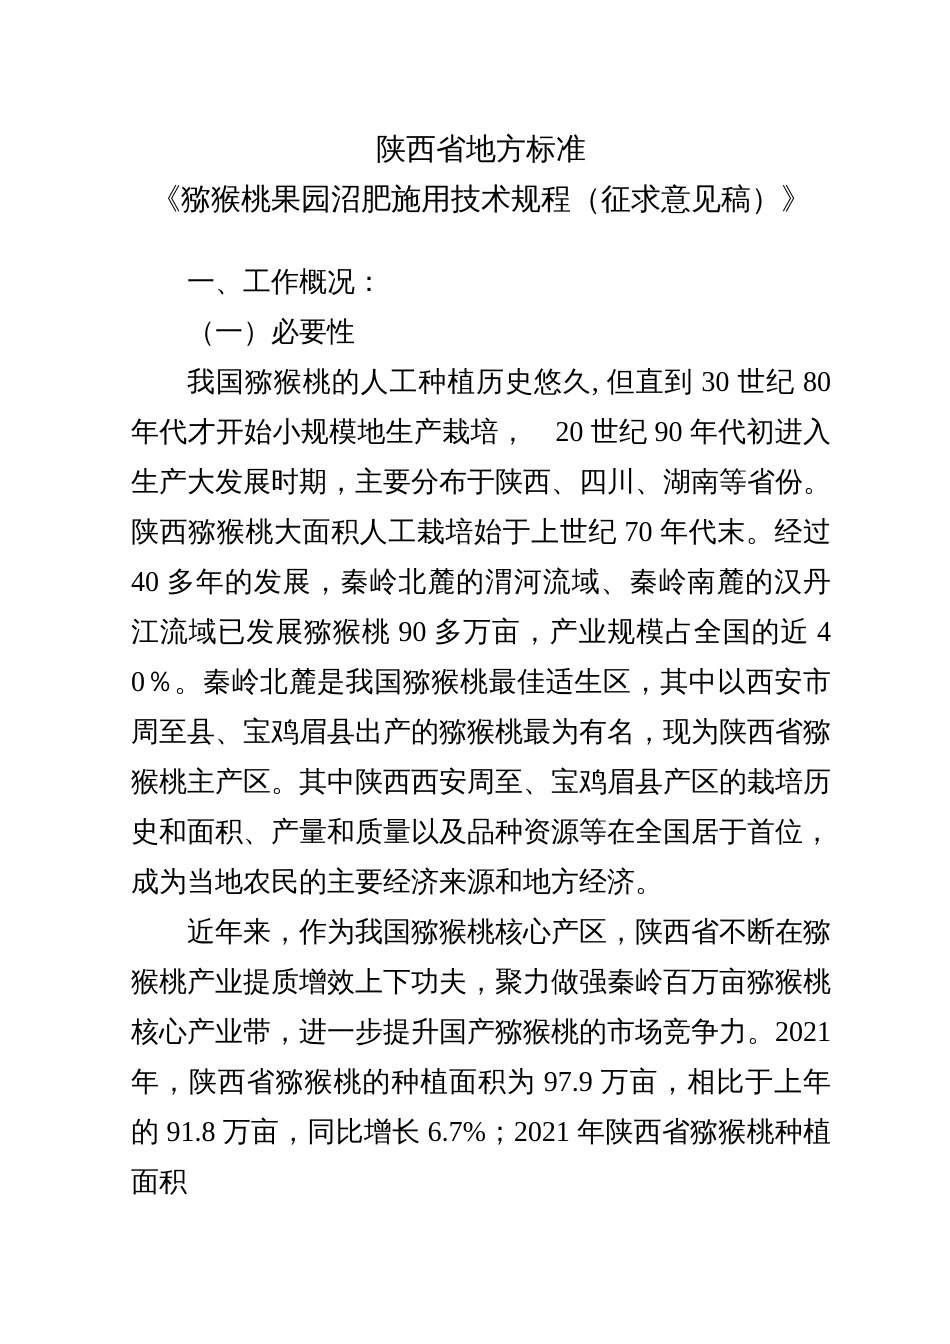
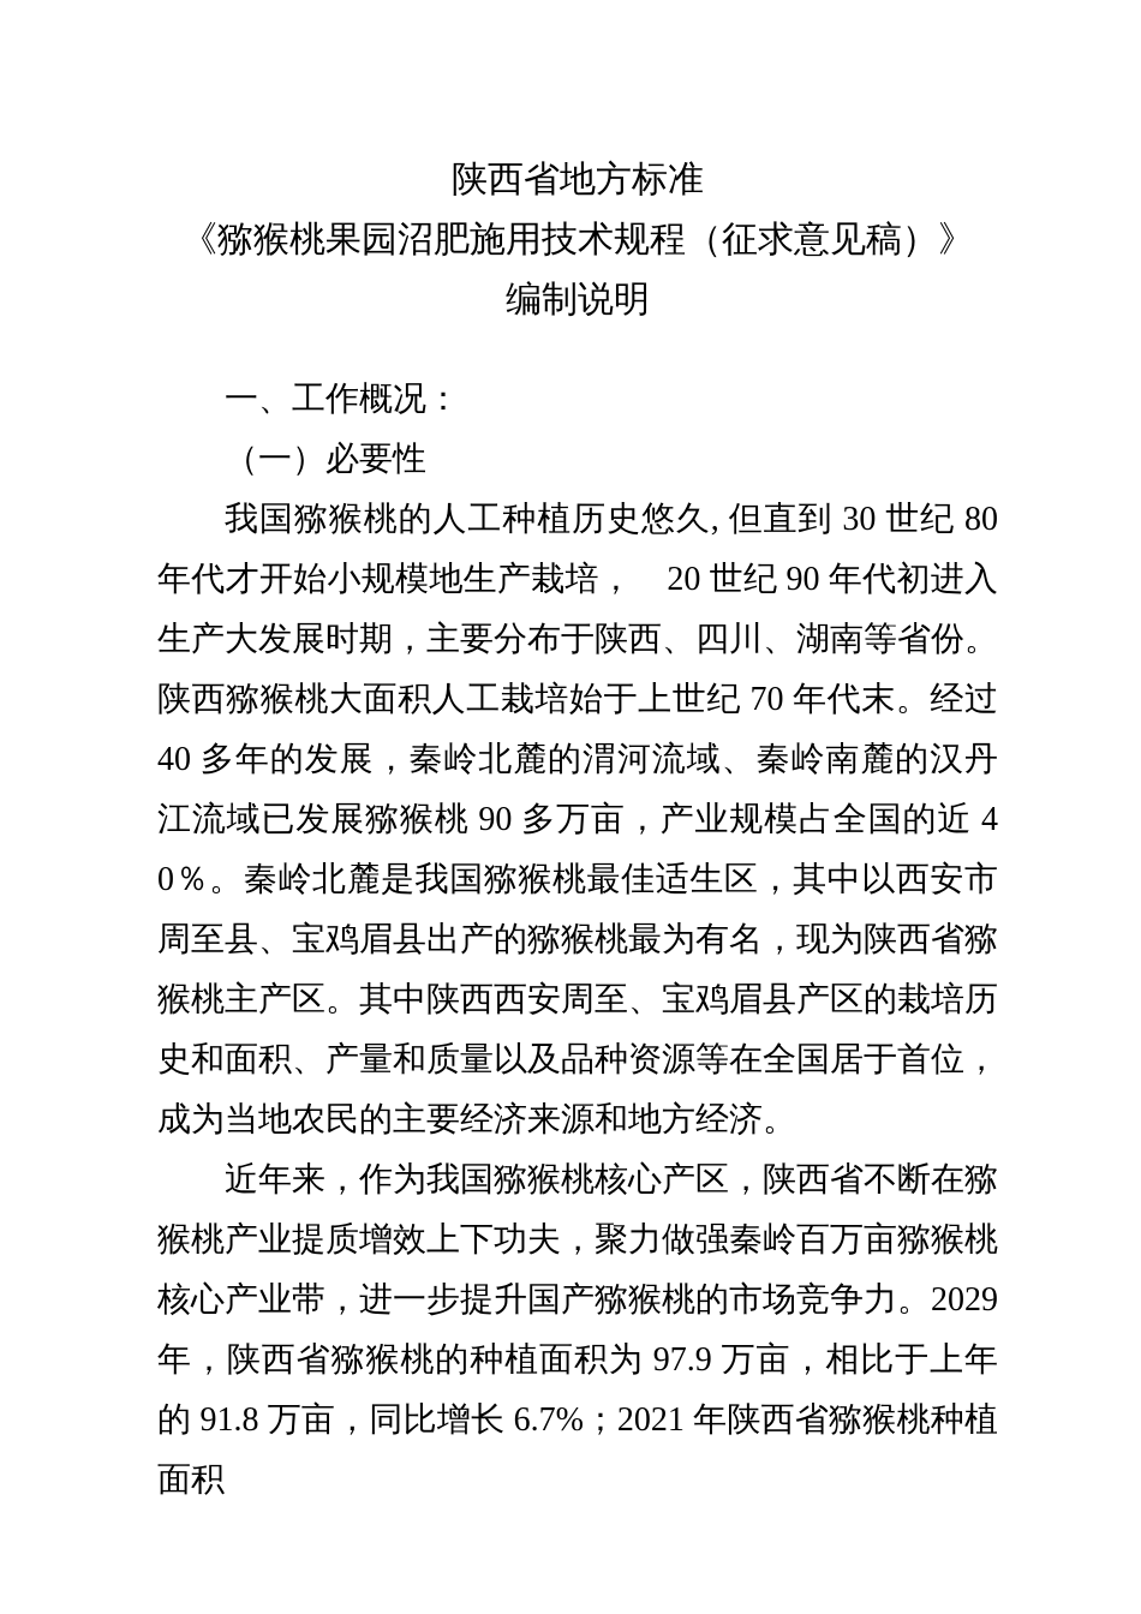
  陕西省地方标准
  《猕猴桃果园沼肥施用技术规程（征求意见稿）》
+ 编制说明
  一、工作概况：
  （一）必要性
  我国猕猴桃的人工种植历史悠久, 但直到 30 世纪 80 年代才开始小规模地生产栽培， 20 世纪 90 年代初进入生产大发展时期，主要分布于陕西、四川、湖南等省份。陕西猕猴桃大面积人工栽培始于上世纪 70 年代末。经过 40 多年的发展，秦岭北麓的渭河流域、秦岭南麓的汉丹江流域已发展猕猴桃 90 多万亩，产业规模占全国的近 40％。秦岭北麓是我国猕猴桃最佳适生区，其中以西安市周至县、宝鸡眉县出产的猕猴桃最为有名，现为陕西省猕猴桃主产区。其中陕西西安周至、宝鸡眉县产区的栽培历史和面积、产量和质量以及品种资源等在全国居于首位，成为当地农民的主要经济来源和地方经济。
- 近年来，作为我国猕猴桃核心产区，陕西省不断在猕猴桃产业提质增效上下功夫，聚力做强秦岭百万亩猕猴桃核心产业带，进一步提升国产猕猴桃的市场竞争力。2021 年，陕西省猕猴桃的种植面积为 97.9 万亩，相比于上年的 91.8 万亩，同比增长 6.7%；2021 年陕西省猕猴桃种植面积
+ 近年来，作为我国猕猴桃核心产区，陕西省不断在猕猴桃产业提质增效上下功夫，聚力做强秦岭百万亩猕猴桃核心产业带，进一步提升国产猕猴桃的市场竞争力。2029 年，陕西省猕猴桃的种植面积为 97.9 万亩，相比于上年的 91.8 万亩，同比增长 6.7%；2021 年陕西省猕猴桃种植面积
